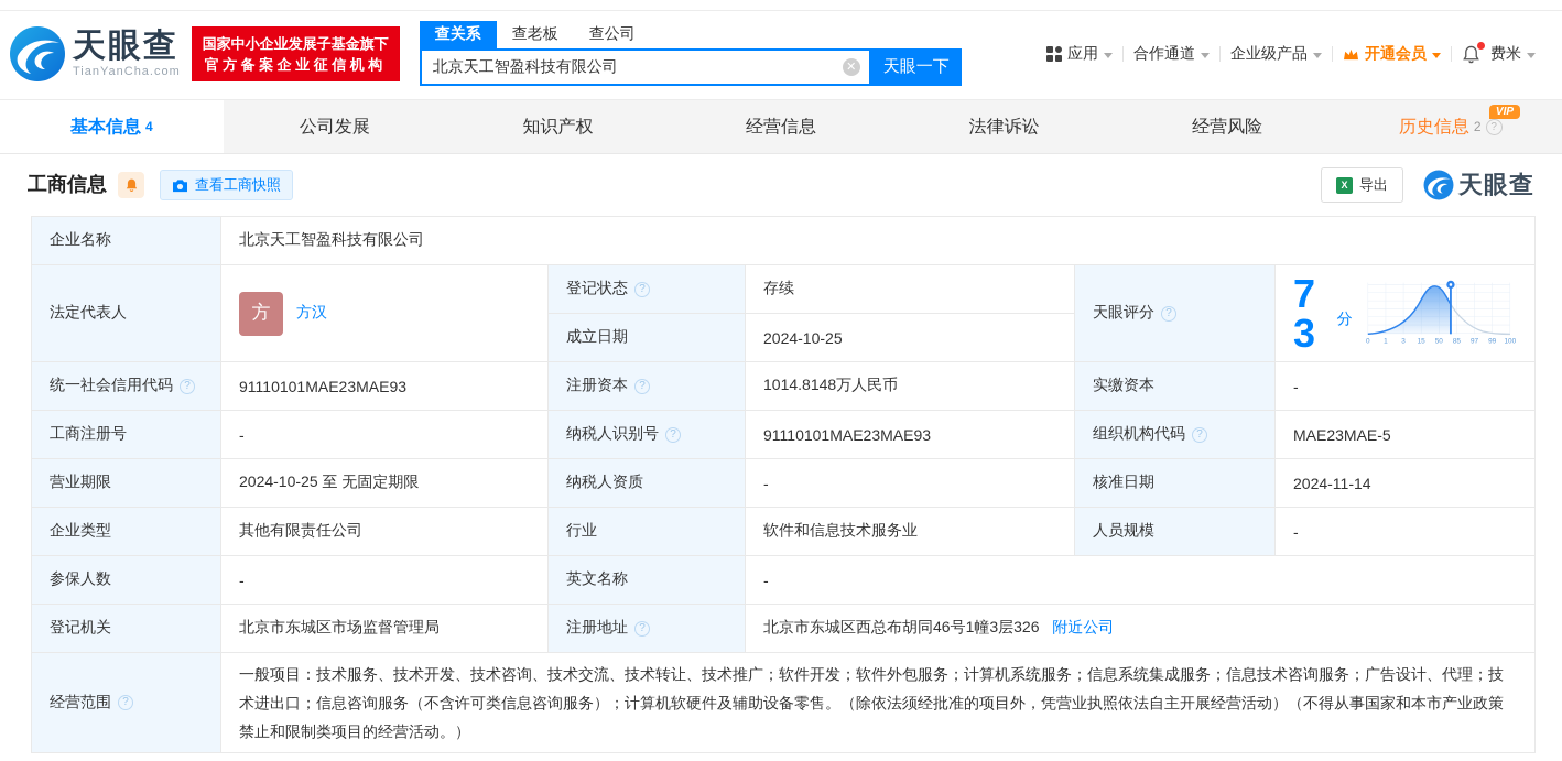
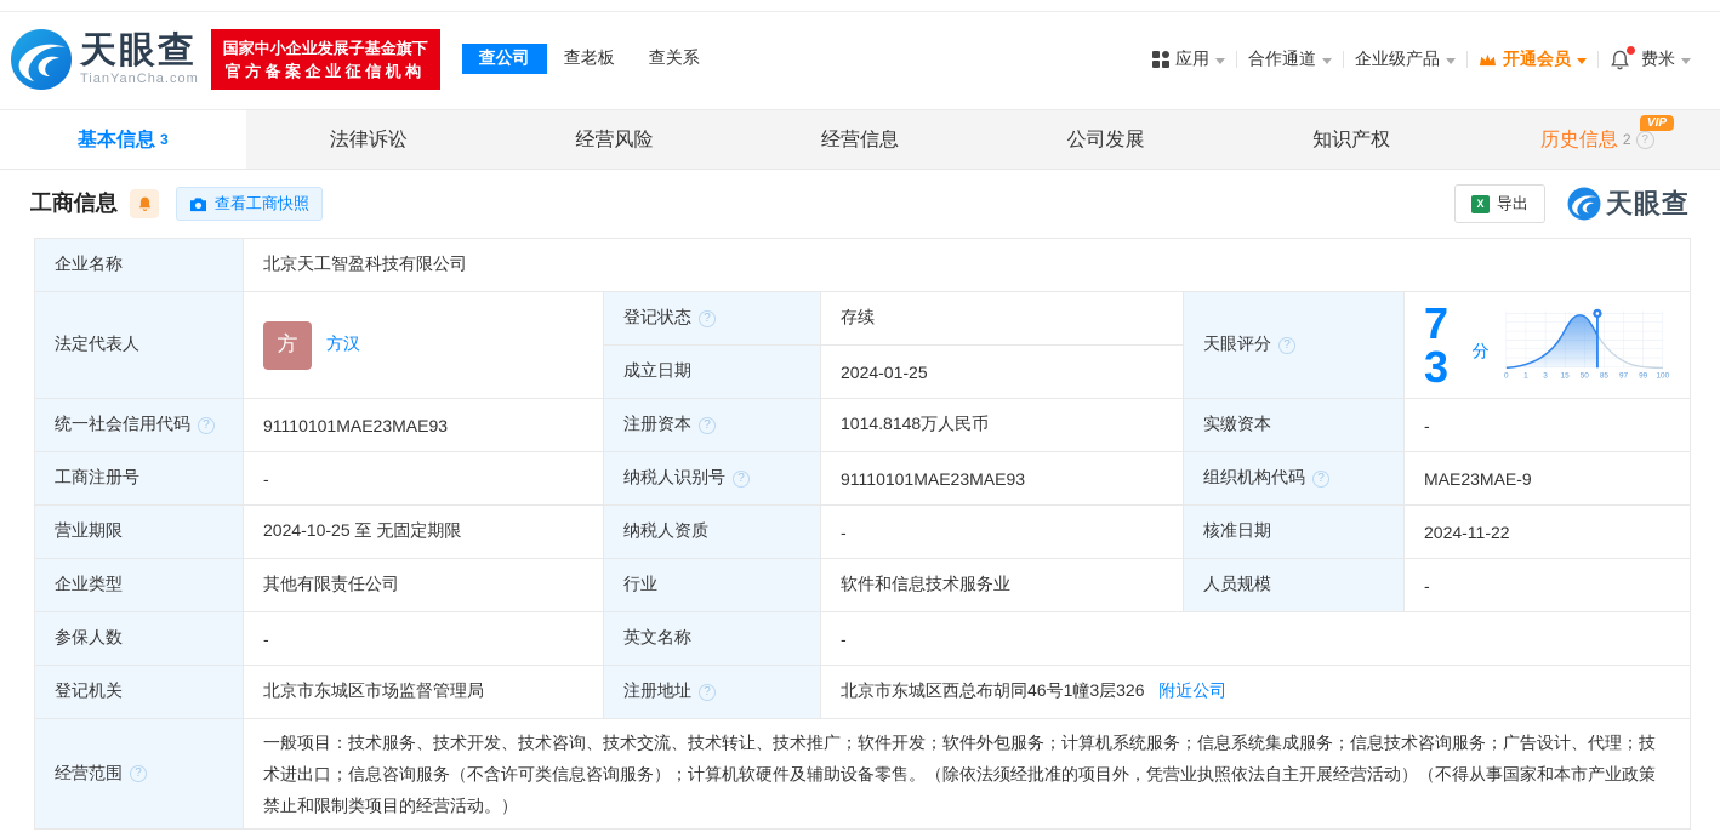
  天眼查
  TianYanCha.com
  国家中小企业发展子基金旗下
  官方备案企业征信机构
- 查关系
+ 查公司
  查老板
- 查公司
+ 查关系
- 北京天工智盈科技有限公司
- ✕
- 天眼一下
  应用
  合作通道
  企业级产品
  开通会员
  费米
  基本信息
- 4
+ 3
- 公司发展
+ 法律诉讼
- 知识产权
+ 经营风险
  经营信息
- 法律诉讼
+ 公司发展
- 经营风险
+ 知识产权
  VIP
  历史信息
  2
  ?
  工商信息
  查看工商快照
  X
  导出
  天眼查
  企业名称	北京天工智盈科技有限公司
- 成立日期	2024-10-25
+ 成立日期	2024-01-25
  统一社会信用代码 ?	91110101MAE23MAE93	注册资本 ?	1014.8148万人民币	实缴资本	-
- 工商注册号	-	纳税人识别号 ?	91110101MAE23MAE93	组织机构代码 ?	MAE23MAE-5
+ 工商注册号	-	纳税人识别号 ?	91110101MAE23MAE93	组织机构代码 ?	MAE23MAE-9
- 营业期限	2024-10-25 至 无固定期限	纳税人资质	-	核准日期	2024-11-14
+ 营业期限	2024-10-25 至 无固定期限	纳税人资质	-	核准日期	2024-11-22
  企业类型	其他有限责任公司	行业	软件和信息技术服务业	人员规模	-
  参保人数	-	英文名称	-
  登记机关	北京市东城区市场监督管理局	注册地址 ?	北京市东城区西总布胡同46号1幢3层326 附近公司
  经营范围 ?	一般项目：技术服务、技术开发、技术咨询、技术交流、技术转让、技术推广；软件开发；软件外包服务；计算机系统服务；信息系统集成服务；信息技术咨询服务；广告设计、代理；技术进出口；信息咨询服务（不含许可类信息咨询服务）；计算机软硬件及辅助设备零售。（除依法须经批准的项目外，凭营业执照依法自主开展经营活动）（不得从事国家和本市产业政策禁止和限制类项目的经营活动。）
